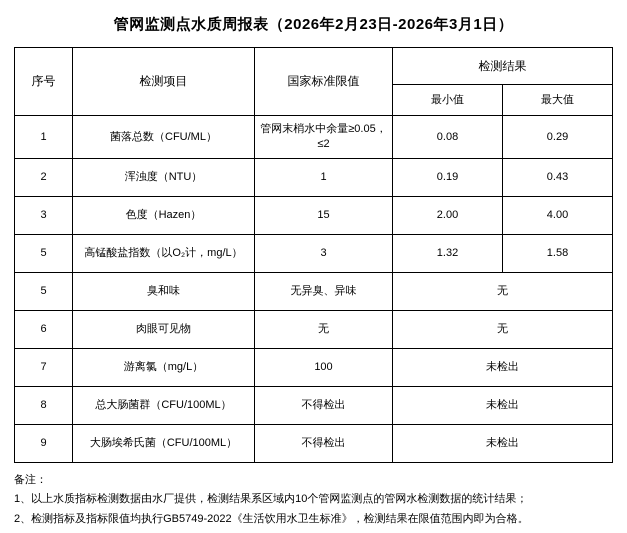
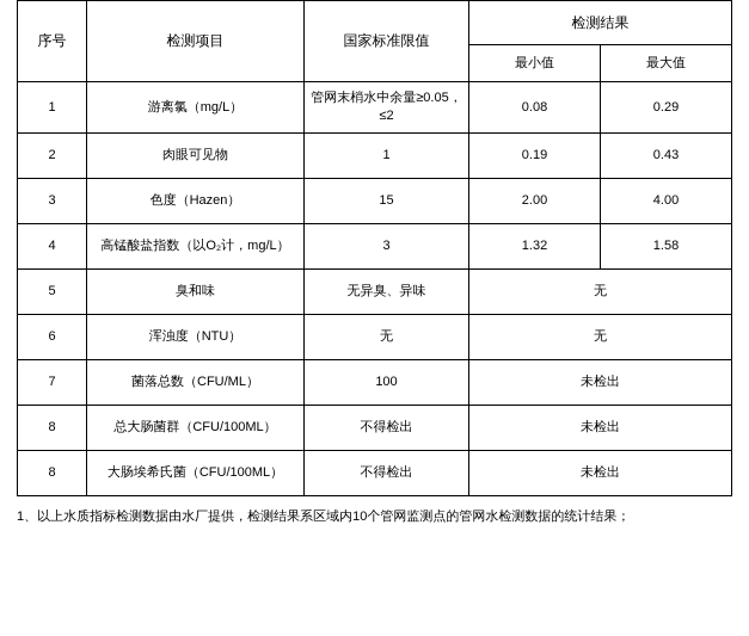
- 管网监测点水质周报表（2026年2月23日-2026年3月1日）
  序号	检测项目	国家标准限值	检测结果
  最小值	最大值
- 1	菌落总数（CFU/ML）	管网末梢水中余量≥0.05，≤2	0.08	0.29
+ 1	游离氯（mg/L）	管网末梢水中余量≥0.05，≤2	0.08	0.29
- 2	浑浊度（NTU）	1	0.19	0.43
+ 2	肉眼可见物	1	0.19	0.43
  3	色度（Hazen）	15	2.00	4.00
- 5	高锰酸盐指数（以O₂计，mg/L）	3	1.32	1.58
+ 4	高锰酸盐指数（以O₂计，mg/L）	3	1.32	1.58
  5	臭和味	无异臭、异味	无
- 6	肉眼可见物	无	无
+ 6	浑浊度（NTU）	无	无
- 7	游离氯（mg/L）	100	未检出
+ 7	菌落总数（CFU/ML）	100	未检出
  8	总大肠菌群（CFU/100ML）	不得检出	未检出
- 9	大肠埃希氏菌（CFU/100ML）	不得检出	未检出
+ 8	大肠埃希氏菌（CFU/100ML）	不得检出	未检出
- 备注：
  1、以上水质指标检测数据由水厂提供，检测结果系区域内10个管网监测点的管网水检测数据的统计结果；
- 2、检测指标及指标限值均执行GB5749-2022《生活饮用水卫生标准》，检测结果在限值范围内即为合格。
